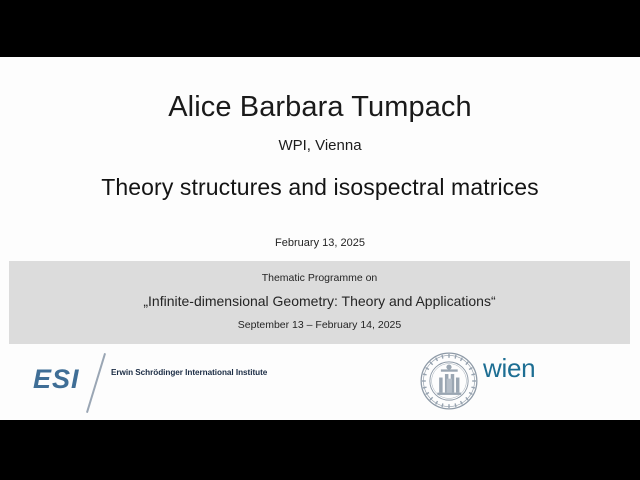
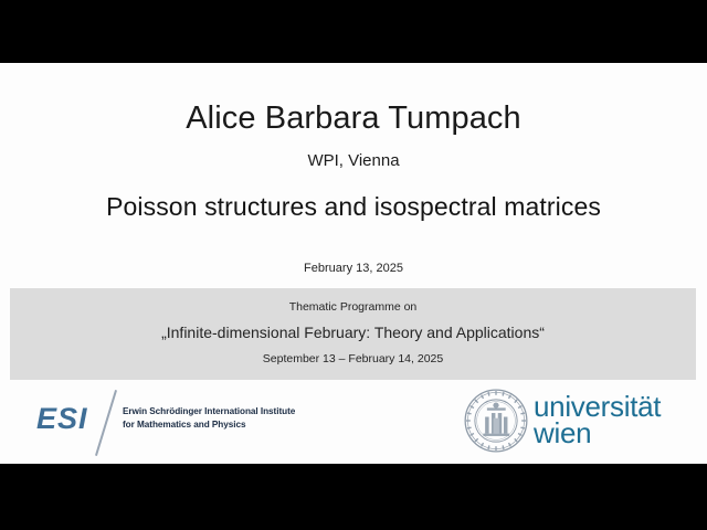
  Alice Barbara Tumpach
  WPI, Vienna
- Theory structures and isospectral matrices
+ Poisson structures and isospectral matrices
  February 13, 2025
  Thematic Programme on
- „Infinite-dimensional Geometry: Theory and Applications“
+ „Infinite-dimensional February: Theory and Applications“
  September 13 – February 14, 2025
  ESI
  Erwin Schrödinger International Institute
+ for Mathematics and Physics
+ universität
  wien
